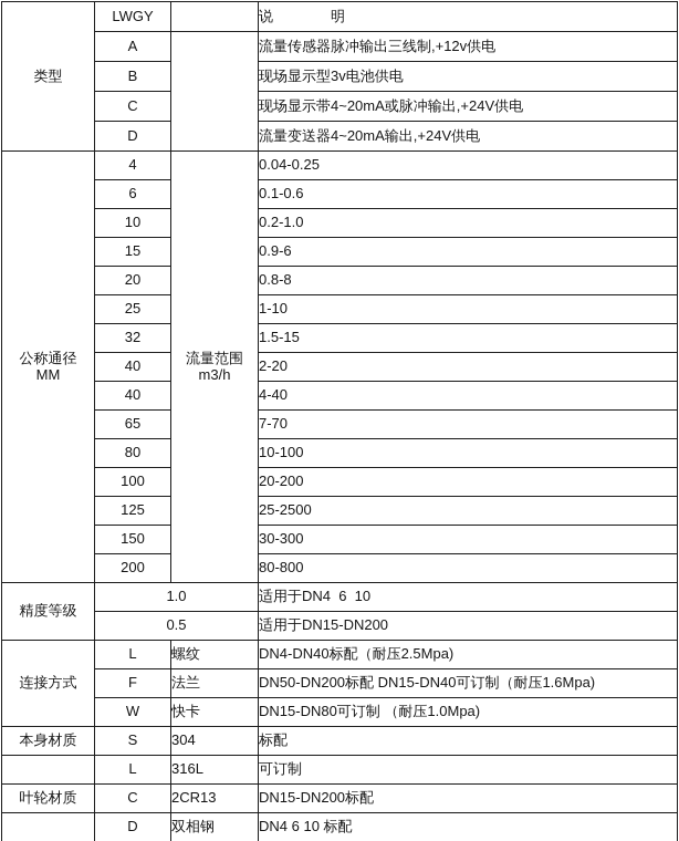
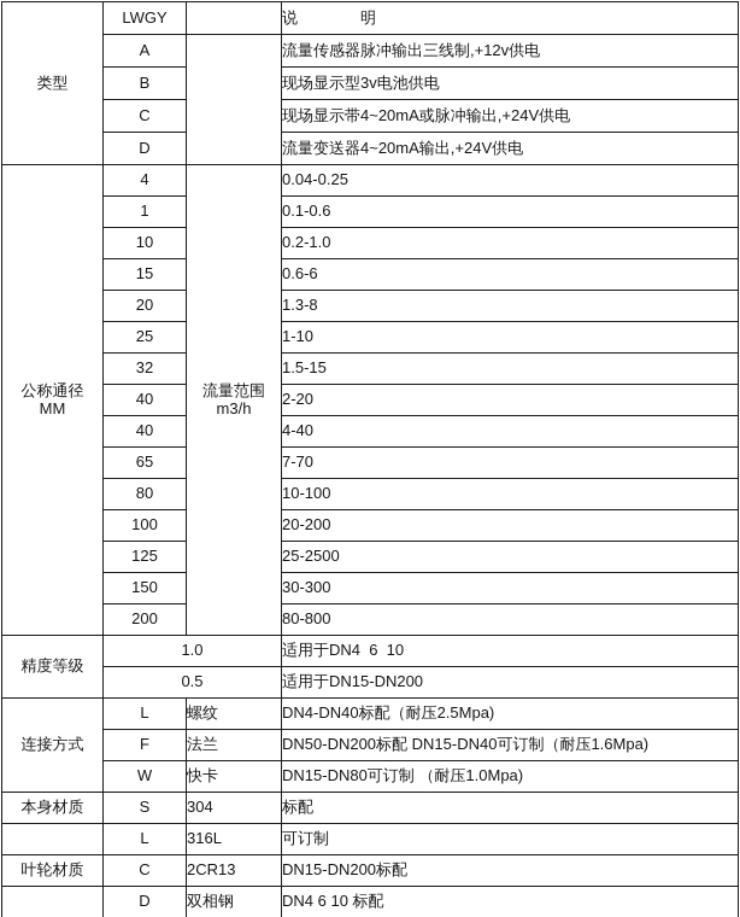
  类型	LWGY		说 明
  A		流量传感器脉冲输出三线制,+12v供电
  B	现场显示型3v电池供电
  C	现场显示带4~20mA或脉冲输出,+24V供电
  D	流量变送器4~20mA输出,+24V供电
  公称通径 MM	4	流量范围 m3/h	0.04-0.25
- 6	0.1-0.6
+ 1	0.1-0.6
  10	0.2-1.0
- 15	0.9-6
+ 15	0.6-6
- 20	0.8-8
+ 20	1.3-8
  25	1-10
  32	1.5-15
  40	2-20
  40	4-40
  65	7-70
  80	10-100
  100	20-200
  125	25-2500
  150	30-300
  200	80-800
  精度等级	1.0	适用于DN4 6 10
  0.5	适用于DN15-DN200
  连接方式	L	螺纹	DN4-DN40标配（耐压2.5Mpa)
  F	法兰	DN50-DN200标配 DN15-DN40可订制（耐压1.6Mpa)
  W	快卡	DN15-DN80可订制 （耐压1.0Mpa)
  本身材质	S	304	标配
  	L	316L	可订制
  叶轮材质	C	2CR13	DN15-DN200标配
  	D	双相钢	DN4 6 10 标配
